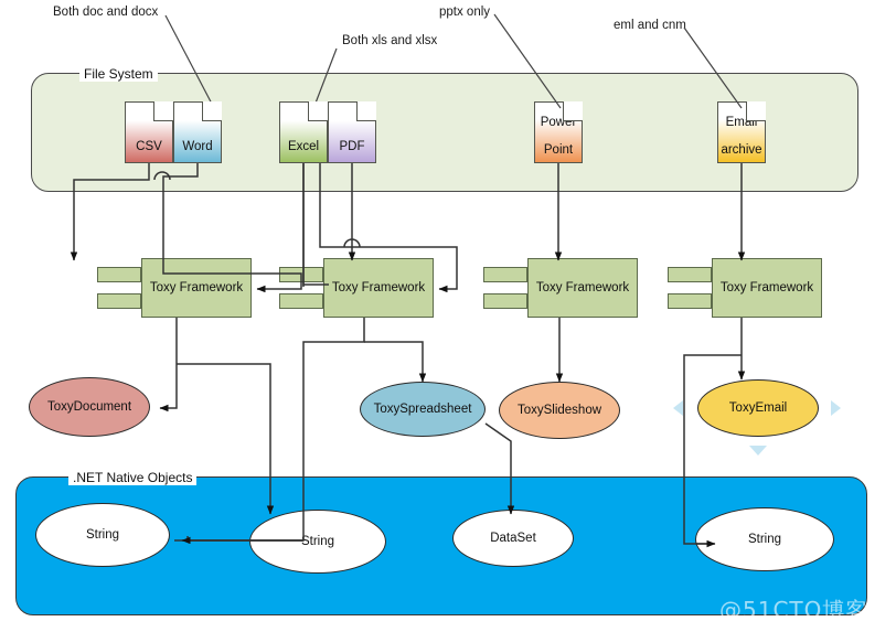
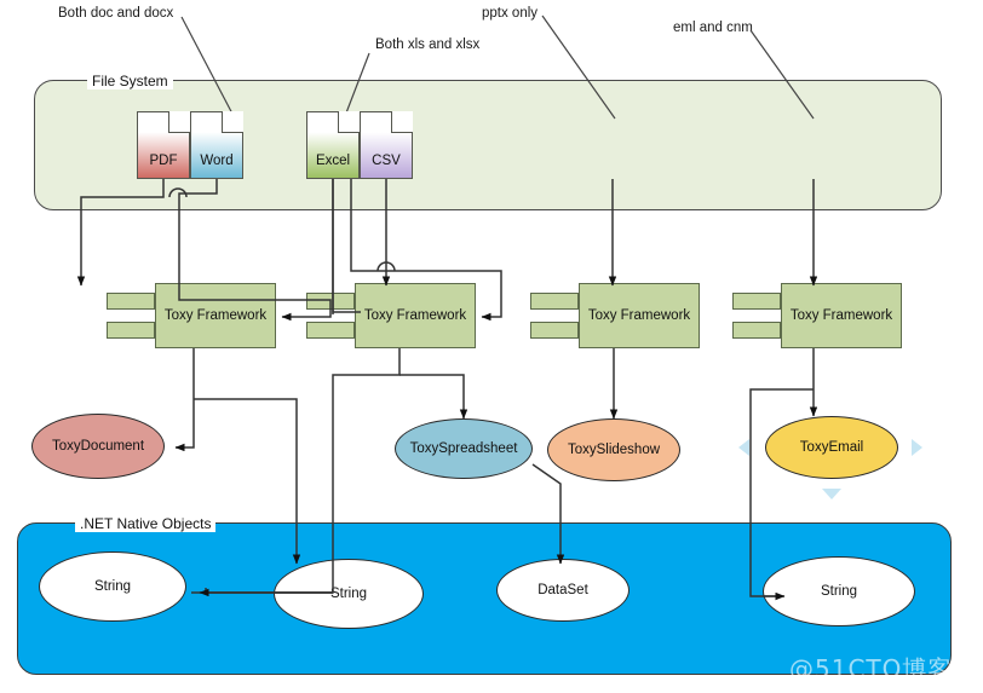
  File System
  .NET Native Objects
- CSV
+ PDF
  Word
  Excel
- PDF
+ CSV
- Power
- Point
- Email
- archive
  Toxy Framework
  Toxy Framework
  Toxy Framework
  Toxy Framework
  ToxyDocument
  ToxySpreadsheet
  ToxySlideshow
  ToxyEmail
  String
  String
  DataSet
  String
  Both doc and docx
  Both xls and xlsx
  pptx only
  eml and cnm
  @51CTO博客
